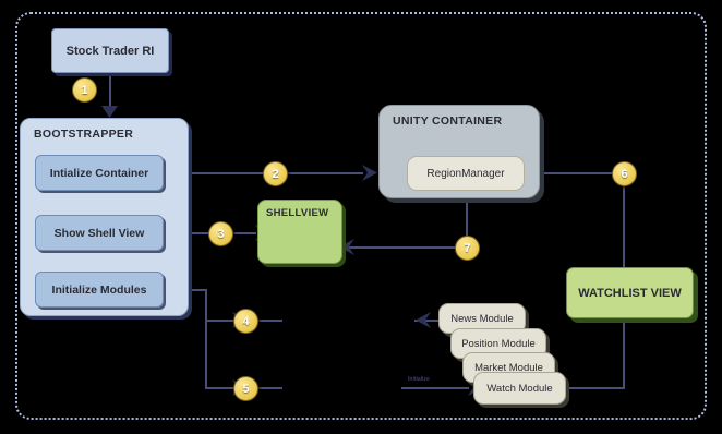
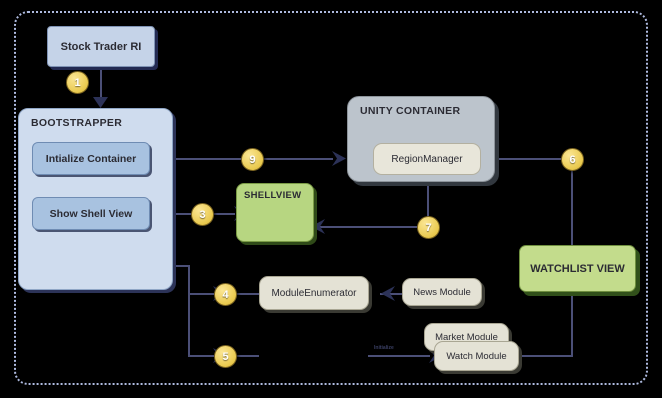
  Stock Trader RI
  BOOTSTRAPPER
  Intialize Container
  Show Shell View
- Initialize Modules
  UNITY CONTAINER
  RegionManager
  SHELLVIEW
  WATCHLIST VIEW
+ ModuleEnumerator
  News Module
- Position Module
  Market Module
  Watch Module
  1
- 2
+ 9
  3
  4
  5
  6
  7
